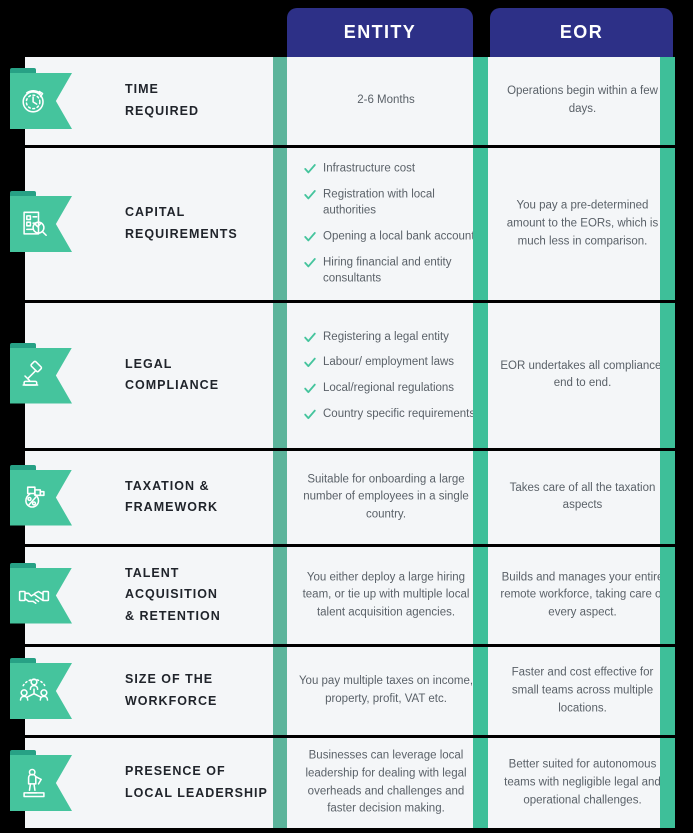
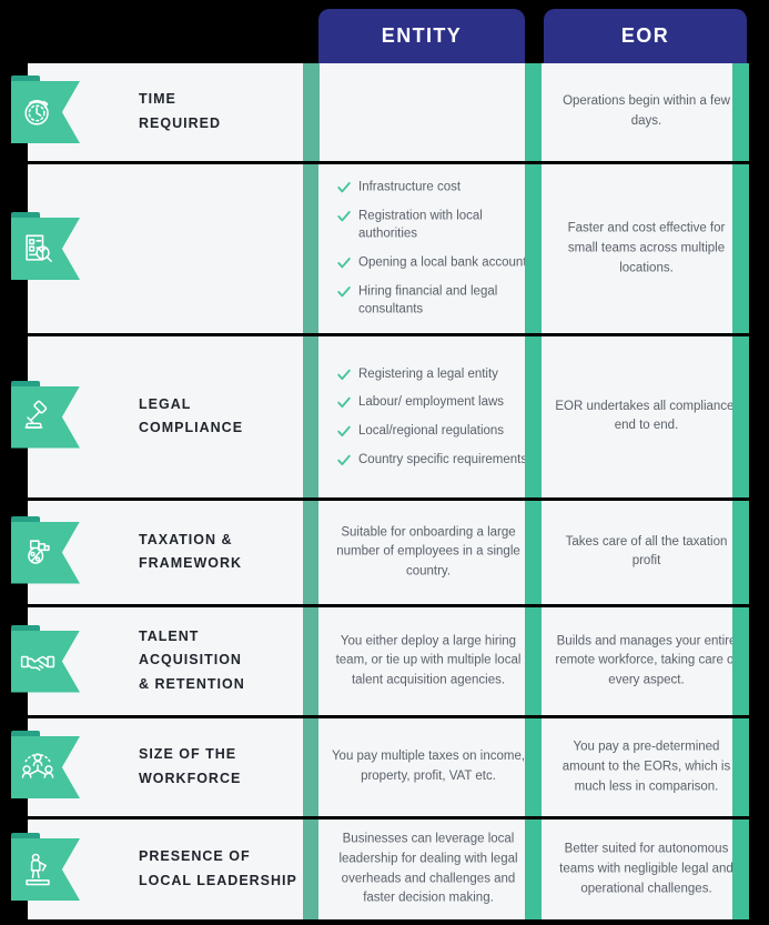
  ENTITY
  EOR
  TIME
  REQUIRED
- 2-6 Months
  Operations begin within a few days.
- CAPITAL
- REQUIREMENTS
  Infrastructure cost
  Registration with local authorities
  Opening a local bank accoun
- Hiring financial and entity consultants
+ Hiring financial and legal consultants
- You pay a pre-determined amount to the EORs, which is much less in comparison.
+ Faster and cost effective for small teams across multiple locations.
  LEGAL
  COMPLIANCE
  Registering a legal entity
  Labour/ employment laws
  Local/regional regulations
  Country specific requirement
  EOR undertakes all compliance end to end.
  TAXATION &
  FRAMEWORK
  Suitable for onboarding a large number of employees in a single country.
- Takes care of all the taxation aspects
+ Takes care of all the taxation profit
  TALENT ACQUISITION
  & RETENTION
  You either deploy a large hiring team, or tie up with multiple local talent acquisition agencies.
  Builds and manages your entir remote workforce, taking care o every aspect.
  SIZE OF THE
  WORKFORCE
  You pay multiple taxes on income, property, profit, VAT etc.
- Faster and cost effective for small teams across multiple locations.
+ You pay a pre-determined amount to the EORs, which is much less in comparison.
  PRESENCE OF
  LOCAL LEADERSHIP
  Businesses can leverage local leadership for dealing with legal overheads and challenges and faster decision making.
  Better suited for autonomous teams with negligible legal and operational challenges.
